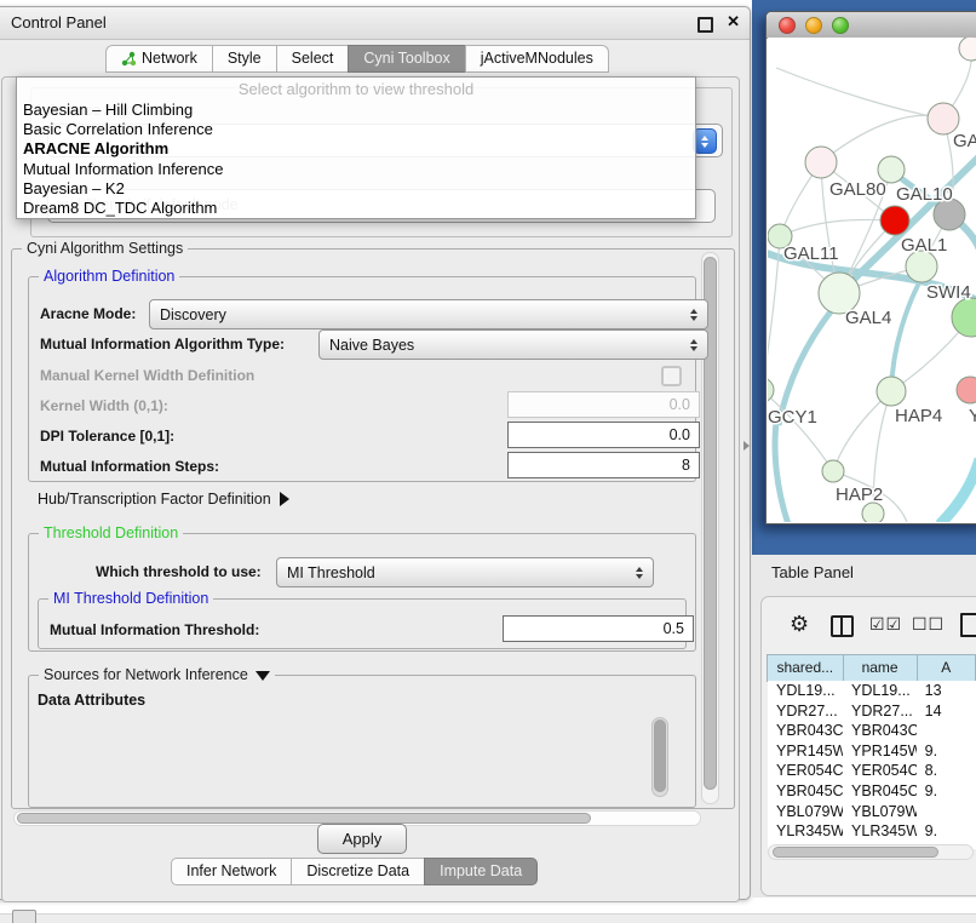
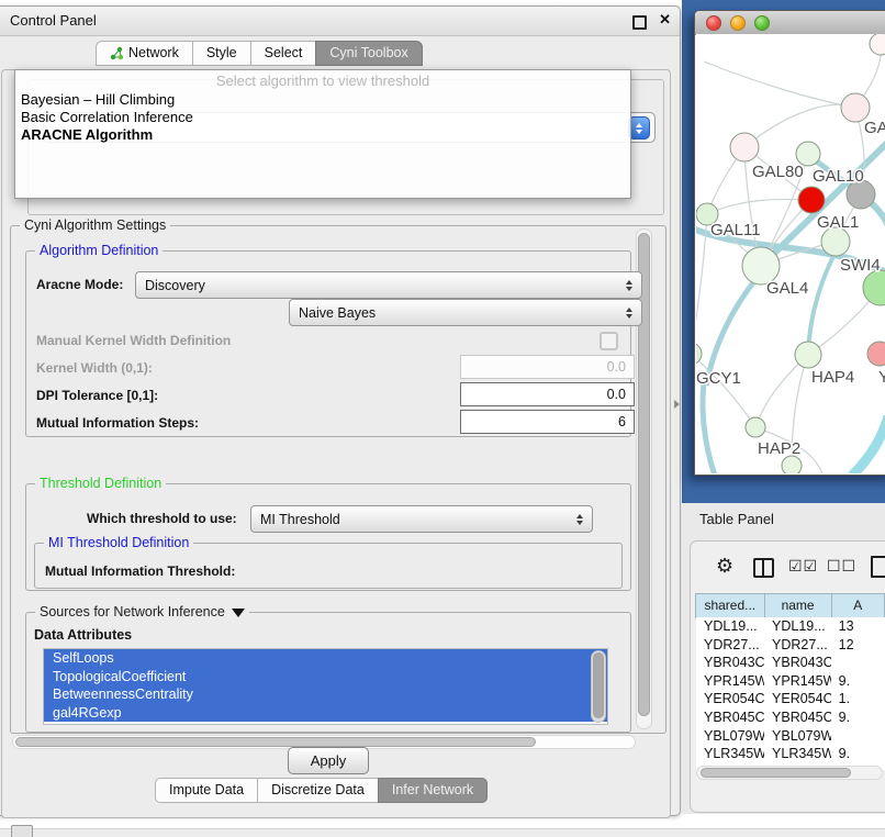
  Control Panel
  ✕
  Network
  Style
  Select
  Cyni Toolbox
- jActiveMNodules
  Inference Algorithm
- gal-filtered sif default node
  Select algorithm to view threshold
  Bayesian – Hill Climbing
  Basic Correlation Inference
  ARACNE Algorithm
- Mutual Information Inference
- Bayesian – K2
- Dream8 DC_TDC Algorithm
  Cyni Algorithm Settings
  Algorithm Definition
  Aracne Mode:
  Discovery
- Mutual Information Algorithm Type:
  Naive Bayes
  Manual Kernel Width Definition
  Kernel Width (0,1):
  0.0
  DPI Tolerance [0,1]:
  0.0
  Mutual Information Steps:
- 8
+ 6
- Hub/Transcription Factor Definition
  Threshold Definition
  Which threshold to use:
  MI Threshold
  MI Threshold Definition
  Mutual Information Threshold:
- 0.5
  Sources for Network Inference
  Data Attributes
+ SelfLoops
+ TopologicalCoefficient
+ BetweennessCentrality
+ gal4RGexp
  Apply
- Infer Network
+ Impute Data
  Discretize Data
- Impute Data
+ Infer Network
  GAL80
  GAL10
  GAL11
  GAL1
  SWI4
  GAL4
  GCY1
  HAP4
  Y
  HAP2
  Table Panel
  ⚙
  ☑☑
  ☐☐
  shared...
  name
  A
  YDL19...
  YDL19...
  13
  YDR27...
  YDR27...
- 14
+ 12
  YBR043C
  YBR043C
  YPR145W
  YPR145W
  9.
  YER054C
  YER054C
- 8.
+ 1.
  YBR045C
  YBR045C
  9.
  YBL079W
  YBL079W
  YLR345W
  YLR345W
  9.
